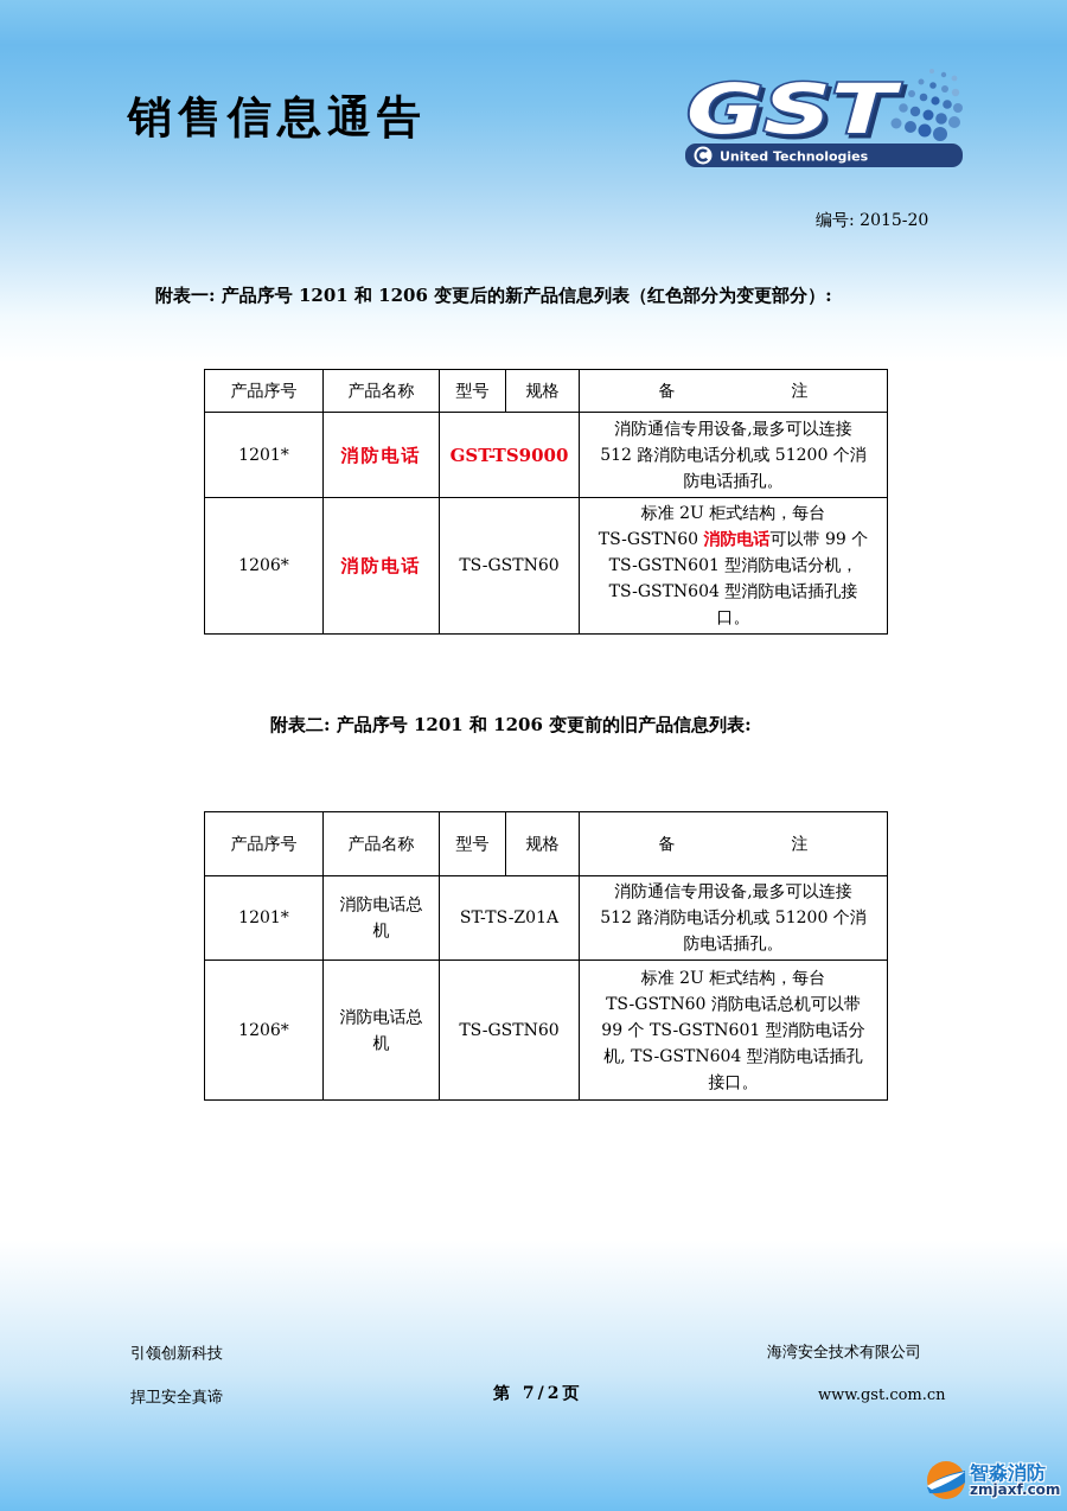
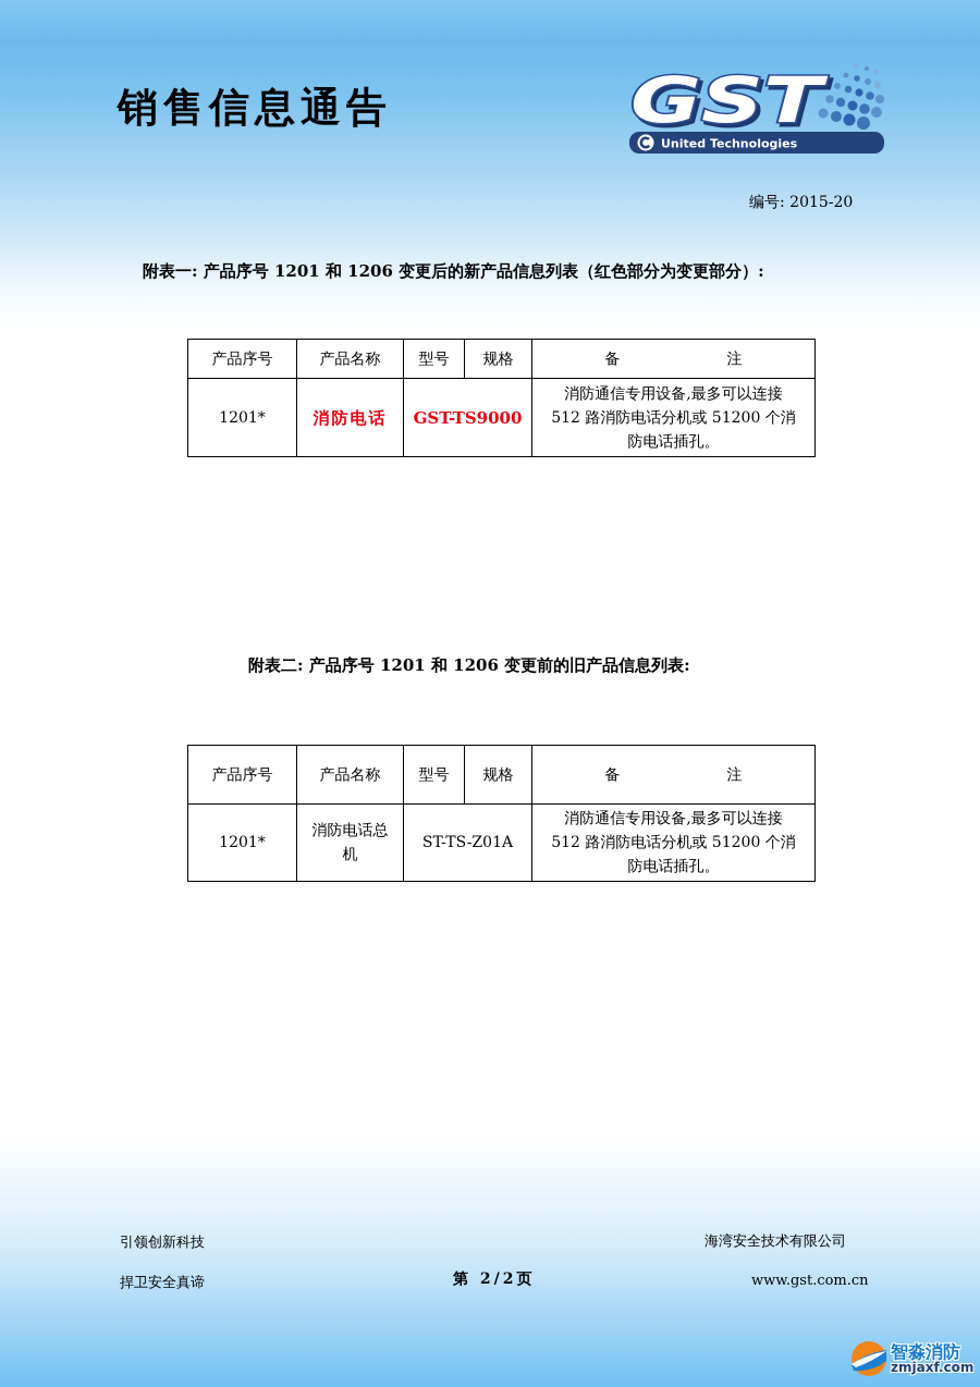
  销售信息通告
  GST
  United Technologies
  编号: 2015-20
  附表一: 产品序号 1201 和 1206 变更后的新产品信息列表（红色部分为变更部分）:
  产品序号	产品名称	型号	规格	备 注
  1201*	消防电话	GST-TS9000	消防通信专用设备,最多可以连接 512 路消防电话分机或 51200 个消 防电话插孔。
- 1206*	消防电话	TS-GSTN60	标准 2U 柜式结构，每台 TS-GSTN60 消防电话可以带 99 个 TS-GSTN601 型消防电话分机， TS-GSTN604 型消防电话插孔接 口。
  附表二: 产品序号 1201 和 1206 变更前的旧产品信息列表:
  产品序号	产品名称	型号	规格	备 注
  1201*	消防电话总 机	ST-TS-Z01A	消防通信专用设备,最多可以连接 512 路消防电话分机或 51200 个消 防电话插孔。
- 1206*	消防电话总 机	TS-GSTN60	标准 2U 柜式结构，每台 TS-GSTN60 消防电话总机可以带 99 个 TS-GSTN601 型消防电话分 机, TS-GSTN604 型消防电话插孔 接口。
  引领创新科技
  捍卫安全真谛
- 第 7/2页
+ 第 2/2页
  海湾安全技术有限公司
  www.gst.com.cn
  智淼消防
  zmjaxf.com
